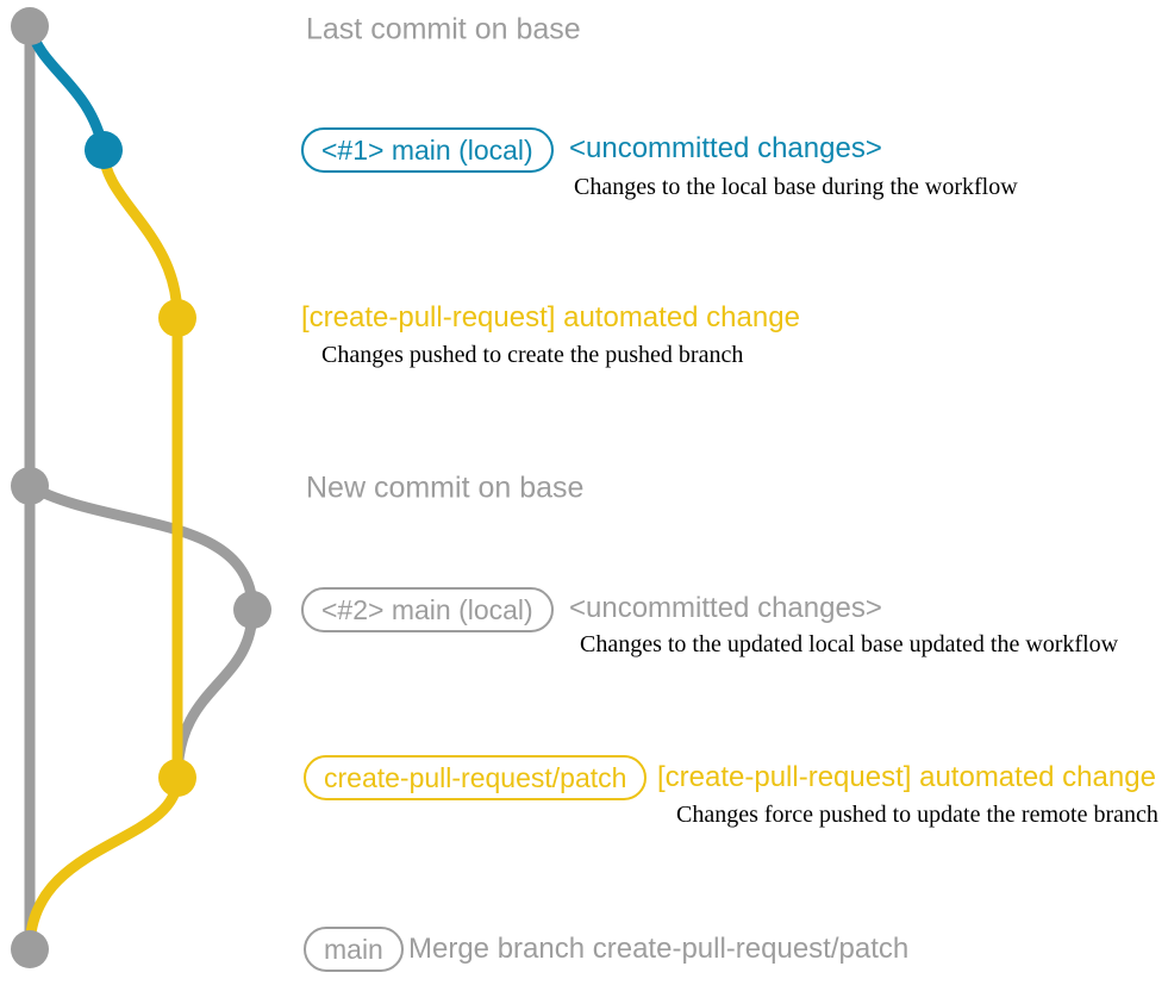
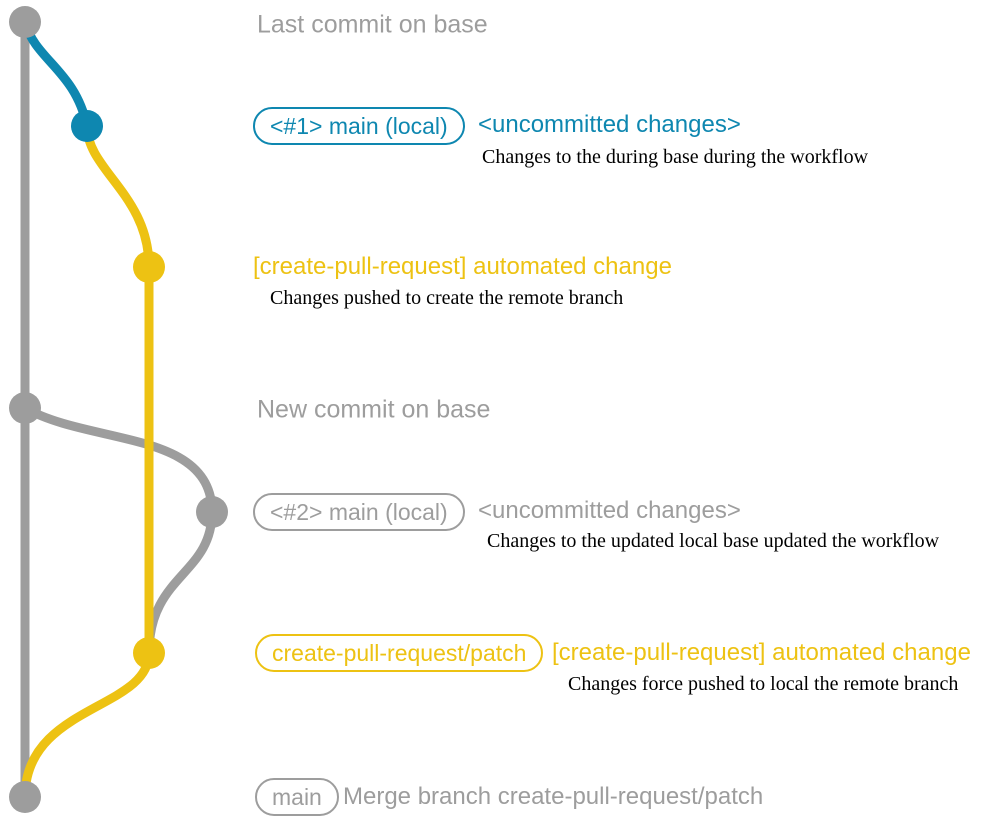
  Last commit on base
  <#1> main (local)
  <uncommitted changes>
- Changes to the local base during the workflow
+ Changes to the during base during the workflow
  [create-pull-request] automated change
- Changes pushed to create the pushed branch
+ Changes pushed to create the remote branch
  New commit on base
  <#2> main (local)
  <uncommitted changes>
  Changes to the updated local base updated the workflow
  create-pull-request/patch
  [create-pull-request] automated change
- Changes force pushed to update the remote branch
+ Changes force pushed to local the remote branch
  main
  Merge branch create-pull-request/patch
